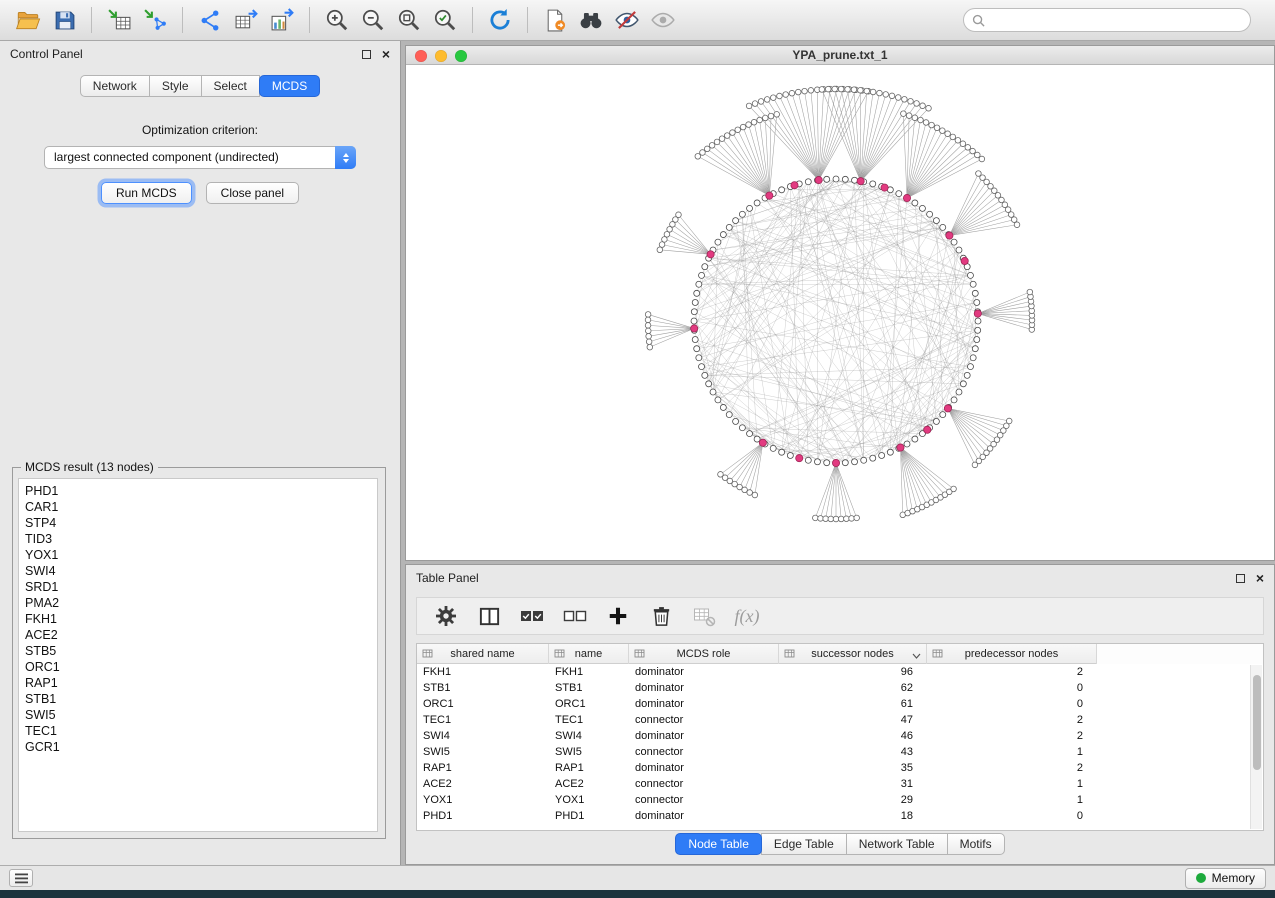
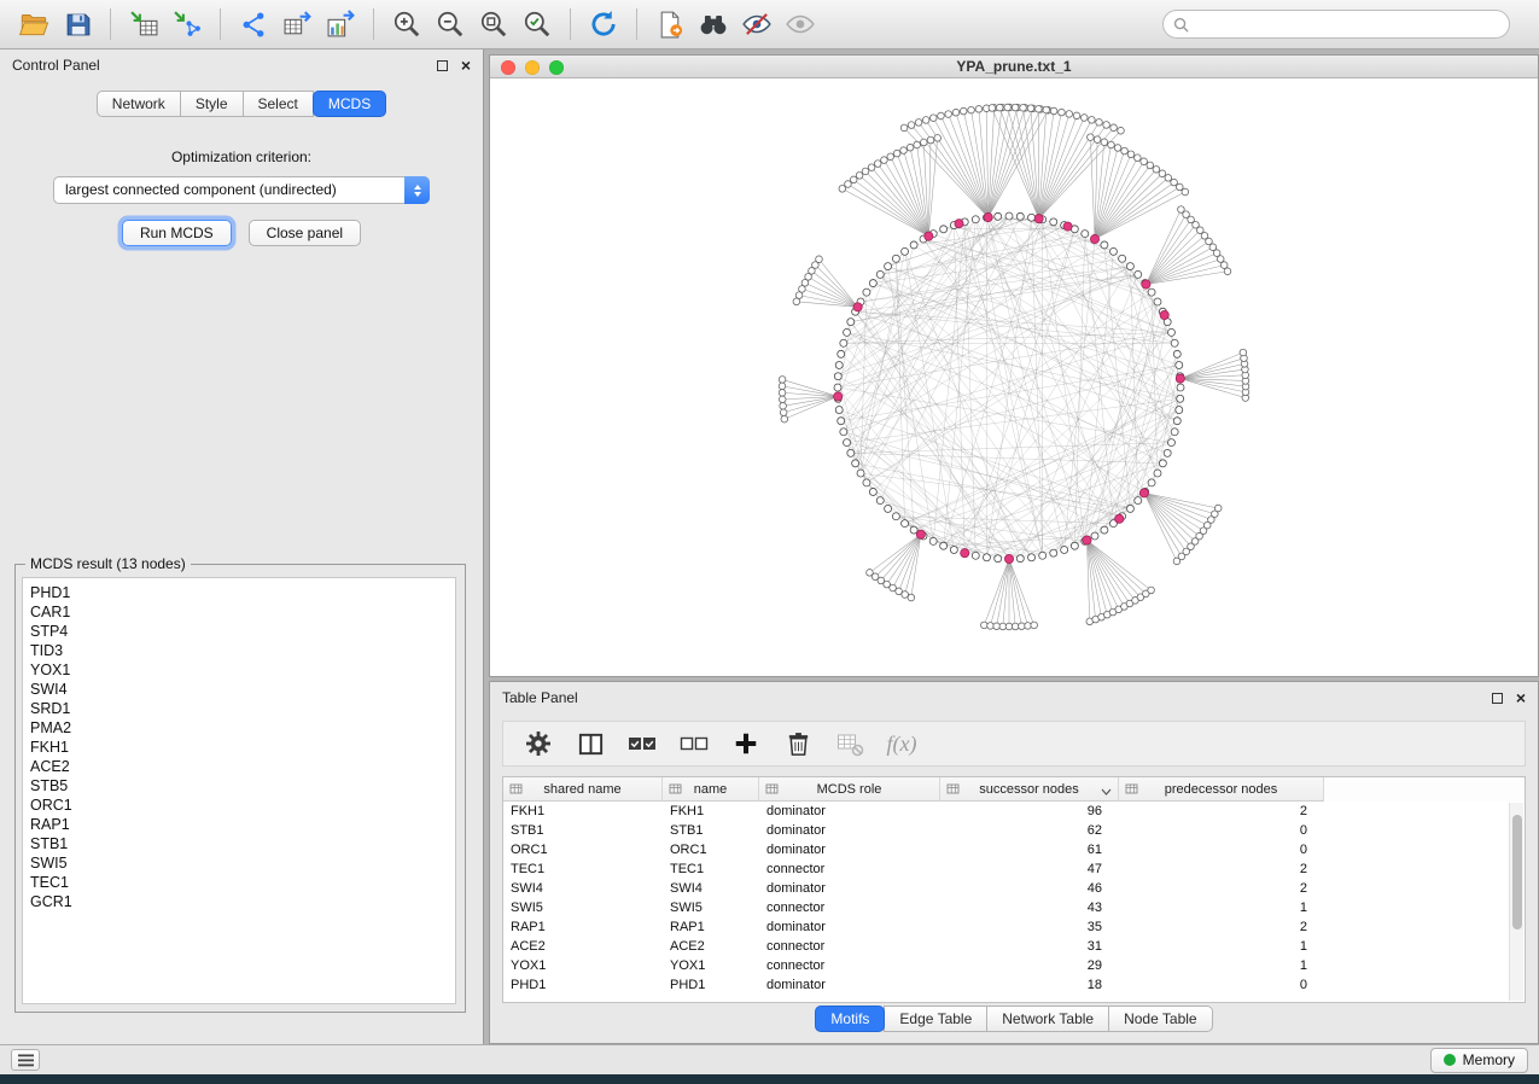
  Control Panel
  ×
  Network
  Style
  Select
  MCDS
  Optimization criterion:
  largest connected component (undirected)
  Run MCDS
  Close panel
  MCDS result (13 nodes)
  PHD1
  CAR1
  STP4
  TID3
  YOX1
  SWI4
  SRD1
  PMA2
  FKH1
  ACE2
  STB5
  ORC1
  RAP1
  STB1
  SWI5
  TEC1
  GCR1
  YPA_prune.txt_1
  Table Panel
  ×
  f(x)
  shared name
  name
  MCDS role
  successor nodes
  predecessor nodes
  FKH1
  FKH1
  dominator
  96
  2
  STB1
  STB1
  dominator
  62
  0
  ORC1
  ORC1
  dominator
  61
  0
  TEC1
  TEC1
  connector
  47
  2
  SWI4
  SWI4
  dominator
  46
  2
  SWI5
  SWI5
  connector
  43
  1
  RAP1
  RAP1
  dominator
  35
  2
  ACE2
  ACE2
  connector
  31
  1
  YOX1
  YOX1
  connector
  29
  1
  PHD1
  PHD1
  dominator
  18
  0
- Node Table
+ Motifs
  Edge Table
  Network Table
- Motifs
+ Node Table
  Memory
